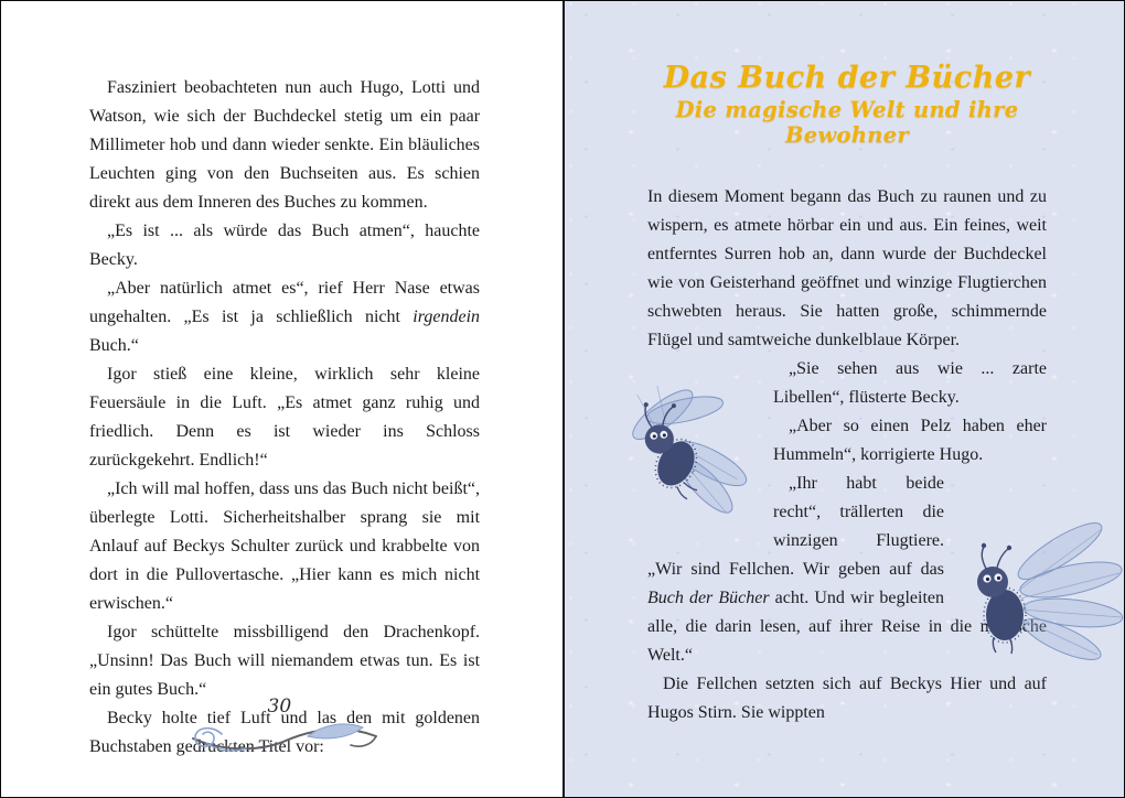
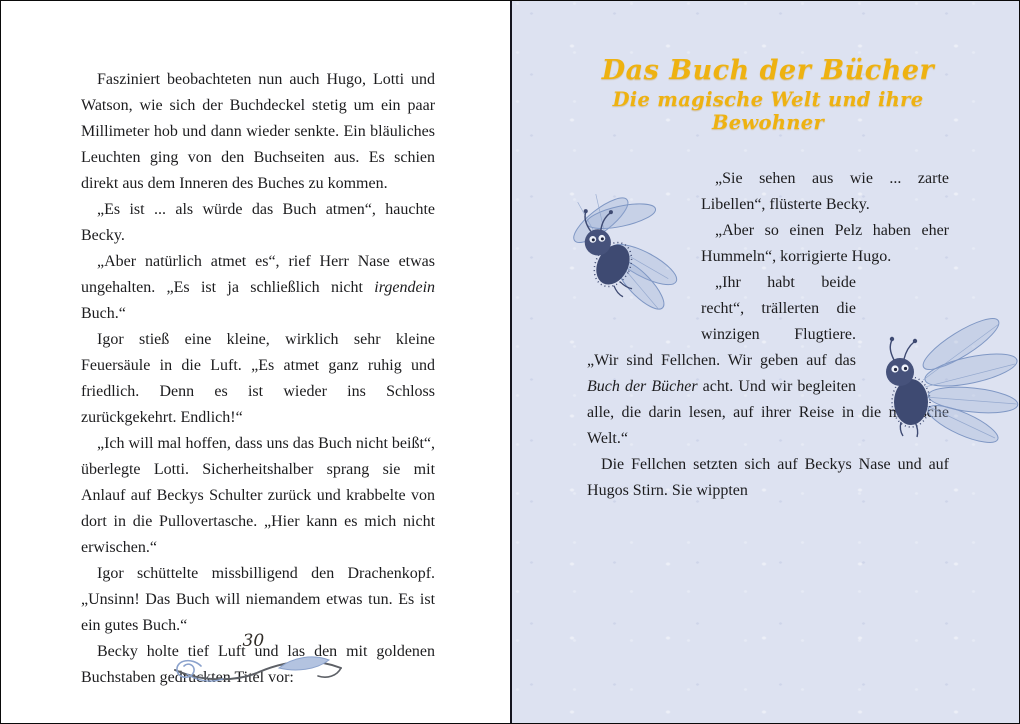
  Fasziniert beobachteten nun auch Hugo, Lotti und Watson, wie sich der Buchdeckel stetig um ein paar Millimeter hob und dann wieder senkte. Ein bläuliches Leuchten ging von den Buchseiten aus. Es schien direkt aus dem Inneren des Buches zu kommen.
  „Es ist ... als würde das Buch atmen“, hauchte Becky.
  „Aber natürlich atmet es“, rief Herr Nase etwas ungehalten. „Es ist ja schließlich nicht irgendein Buch.“
  Igor stieß eine kleine, wirklich sehr kleine Feuersäule in die Luft. „Es atmet ganz ruhig und friedlich. Denn es ist wieder ins Schloss zurückgekehrt. Endlich!“
  „Ich will mal hoffen, dass uns das Buch nicht beißt“, überlegte Lotti. Sicherheitshalber sprang sie mit Anlauf auf Beckys Schulter zurück und krabbelte von dort in die Pullovertasche. „Hier kann es mich nicht erwischen.“
  Igor schüttelte missbilligend den Drachenkopf. „Unsinn! Das Buch will niemandem etwas tun. Es ist ein gutes Buch.“
  Becky holte tief Luft und las den mit goldenen Buchstaben gedktenitel vor:
  30
  Das Buch der Bücher
  Die magische Welt und ihre Bewohner
- In diesem Moment begann das Buch zu raunen und zu wispern, es atmete hörbar ein und aus. Ein feines, weit entferntes Surren hob an, dann wurde der Buchdeckel wie von Geisterhand geöffnet und winzige Flugtierchen schwebten heraus. Sie hatten große, schimmernde Flügel und samtweiche dunkelblaue Körper.
  „Sie sehen aus wie ... zarte Libellen“, flüsterte Becky.
  „Aber so einen Pelz haben eher Hummeln“, korrigierte Hugo.
  „Ihr habt beide recht“, trällerten die winzigen Flugtiere. „Wir sind Fellchen. Wir geben auf das Buch der Bücher acht. Und wir begleiten alle, die darin lesen, auf ihrer Reise in die mche Welt.“
- Die Fellchen setzten sich auf Beckys Hier und auf Hugos Stirn. Sie wippten
+ Die Fellchen setzten sich auf Beckys Nase und auf Hugos Stirn. Sie wippten
